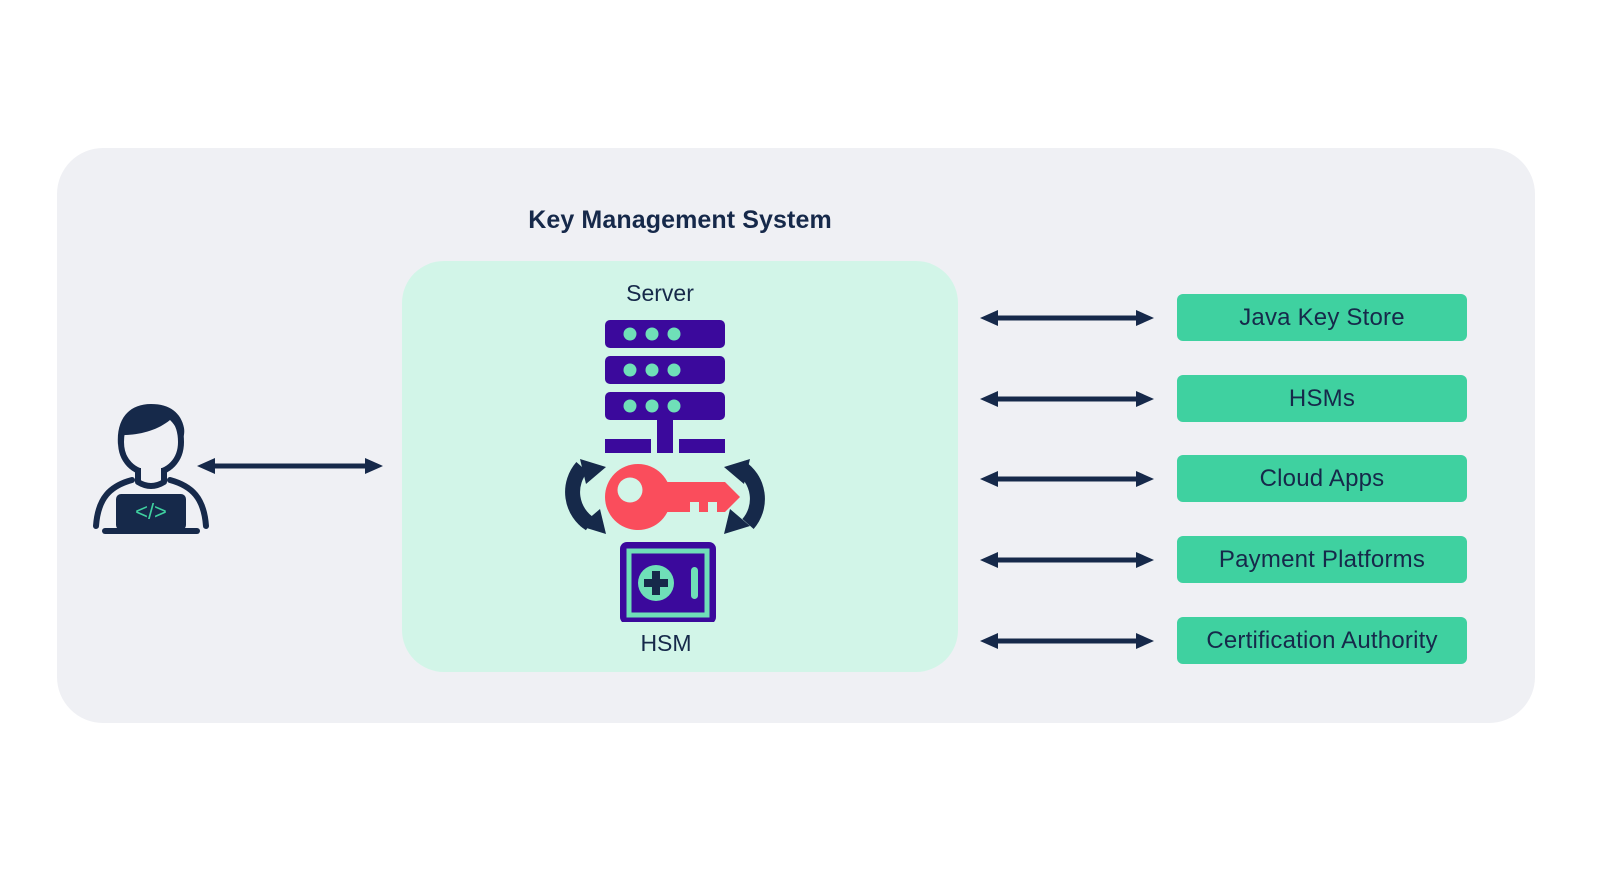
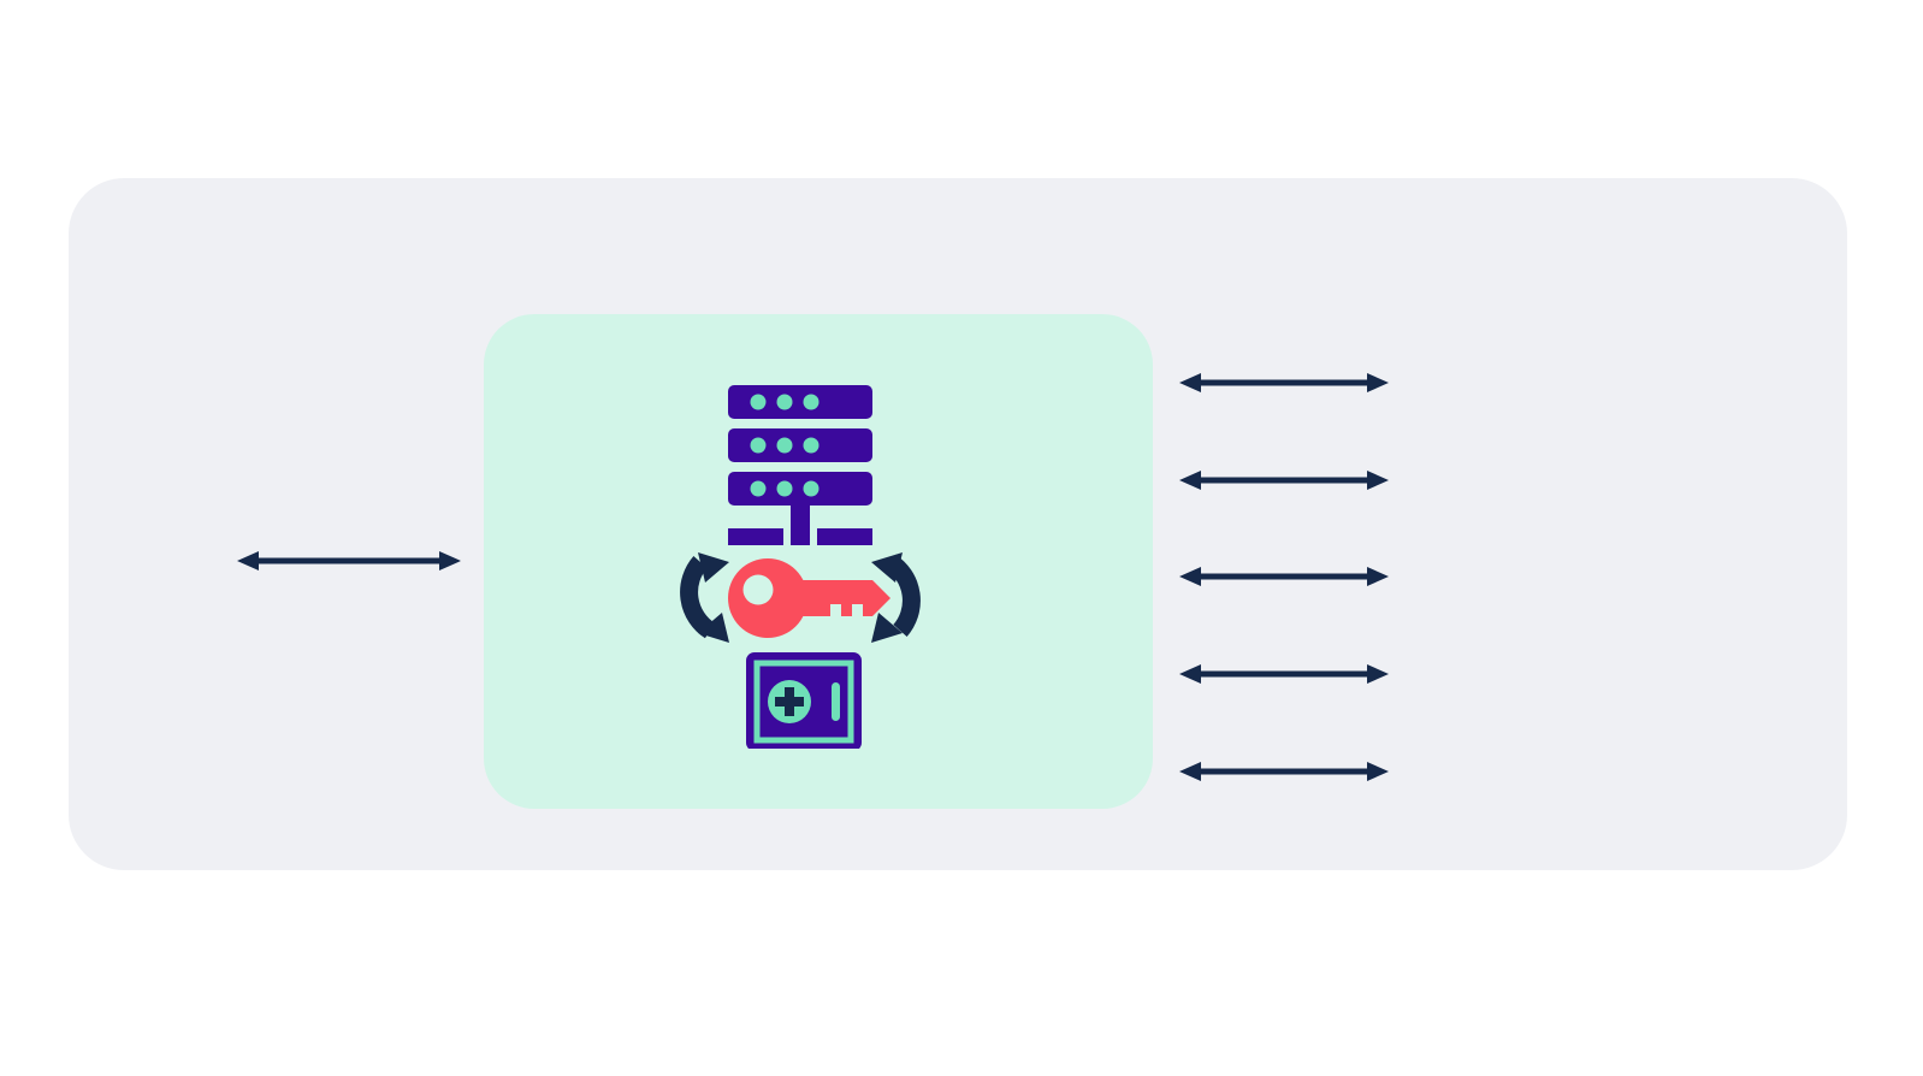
- Key Management System
- Server
- HSM
- </>
- Java Key Store
- HSMs
- Cloud Apps
- Payment Platforms
- Certification Authority
